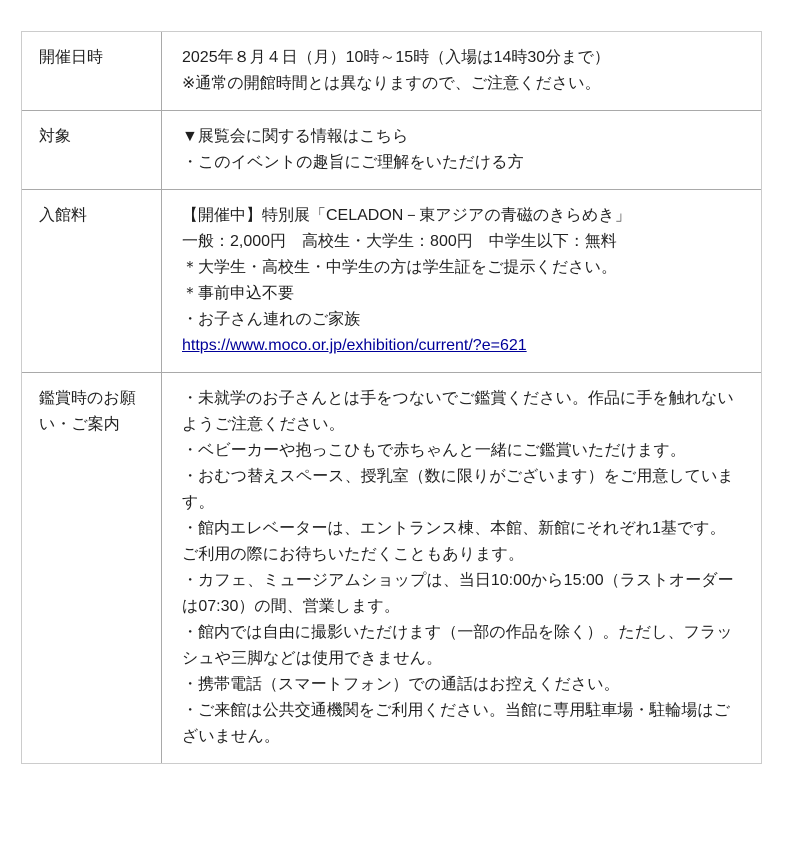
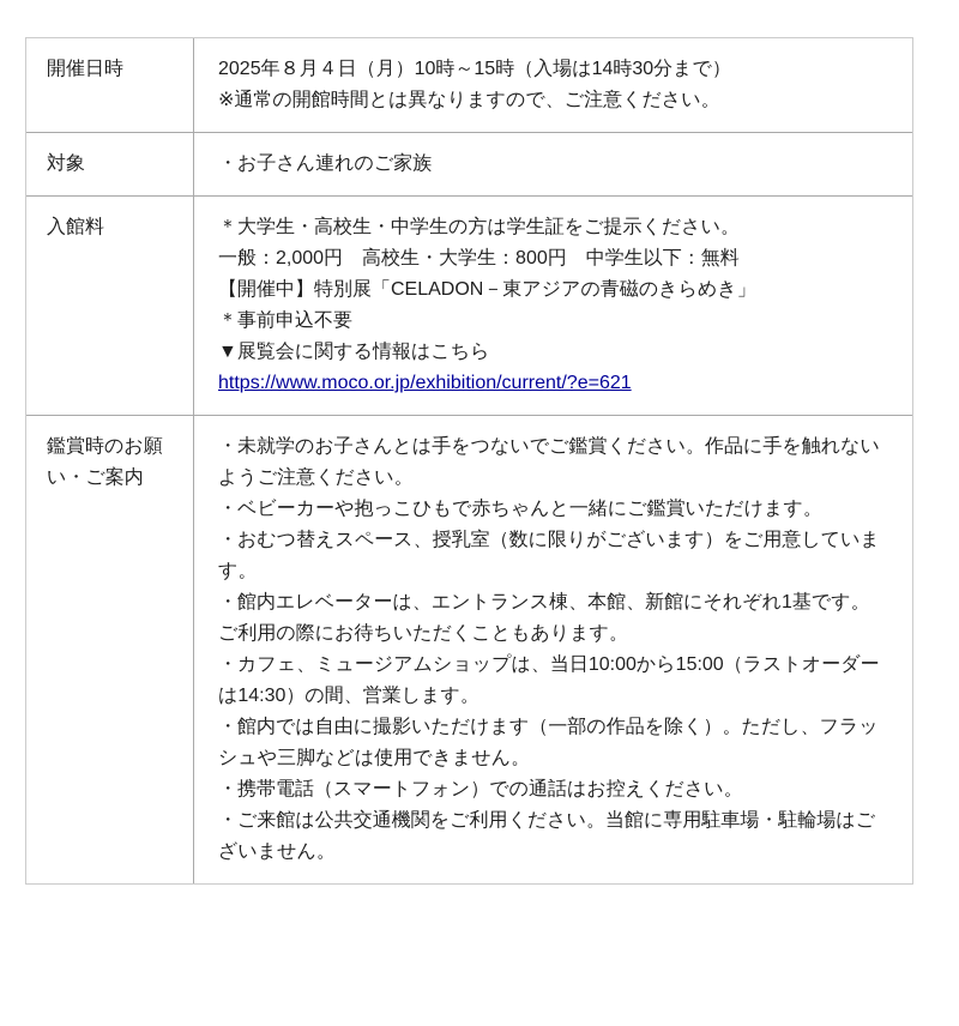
  開催日時
  2025年８月４日（月）10時～15時（入場は14時30分まで）
  ※通常の開館時間とは異なりますので、ご注意ください。
  対象
- ▼展覧会に関する情報はこちら
+ ・お子さん連れのご家族
- ・このイベントの趣旨にご理解をいただける方
  入館料
- 【開催中】特別展「CELADON－東アジアの青磁のきらめき」
+ ＊大学生・高校生・中学生の方は学生証をご提示ください。
  一般：2,000円 高校生・大学生：800円 中学生以下：無料
- ＊大学生・高校生・中学生の方は学生証をご提示ください。
+ 【開催中】特別展「CELADON－東アジアの青磁のきらめき」
  ＊事前申込不要
- ・お子さん連れのご家族
+ ▼展覧会に関する情報はこちら
  https://www.moco.or.jp/exhibition/current/?e=621
  鑑賞時のお願い・ご案内
  ・未就学のお子さんとは手をつないでご鑑賞ください。作品に手を触れないようご注意ください。
  ・ベビーカーや抱っこひもで赤ちゃんと一緒にご鑑賞いただけます。
  ・おむつ替えスペース、授乳室（数に限りがございます）をご用意しています。
  ・館内エレベーターは、エントランス棟、本館、新館にそれぞれ1基です。ご利用の際にお待ちいただくこともあります。
- ・カフェ、ミュージアムショップは、当日10:00から15:00（ラストオーダーは07:30）の間、営業します。
+ ・カフェ、ミュージアムショップは、当日10:00から15:00（ラストオーダーは14:30）の間、営業します。
  ・館内では自由に撮影いただけます（一部の作品を除く）。ただし、フラッシュや三脚などは使用できません。
  ・携帯電話（スマートフォン）での通話はお控えください。
  ・ご来館は公共交通機関をご利用ください。当館に専用駐車場・駐輪場はございません。
